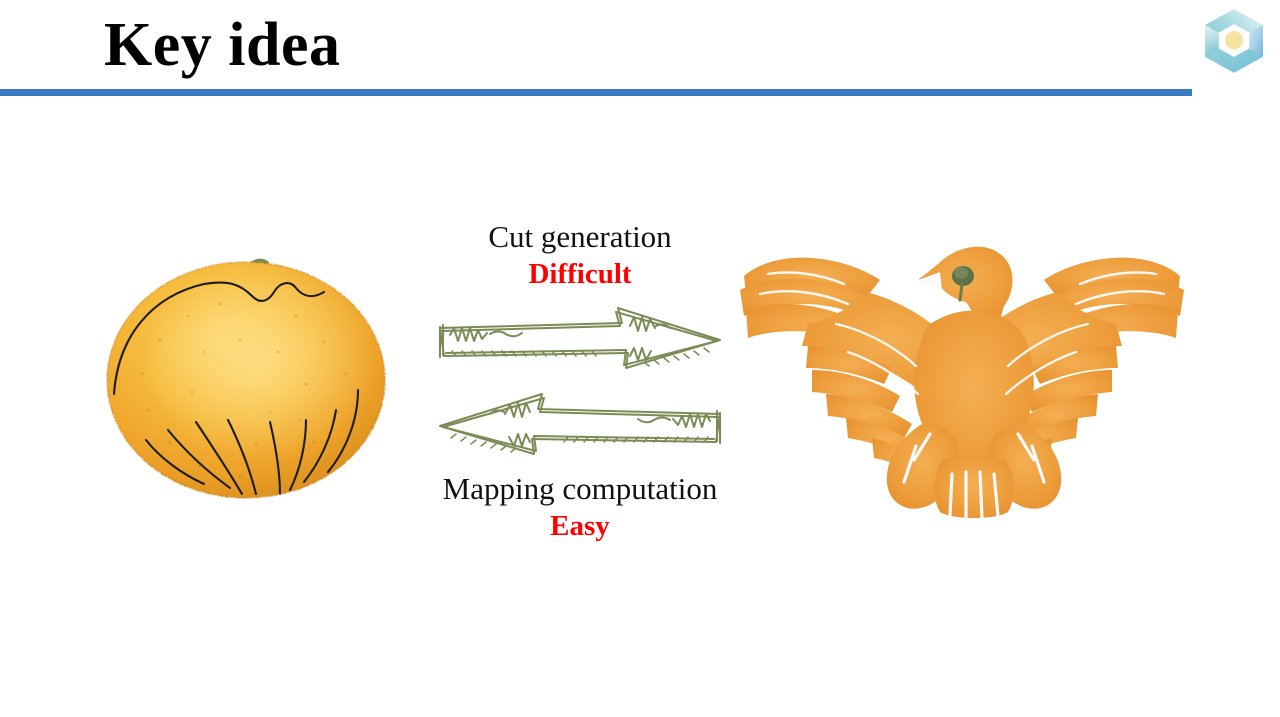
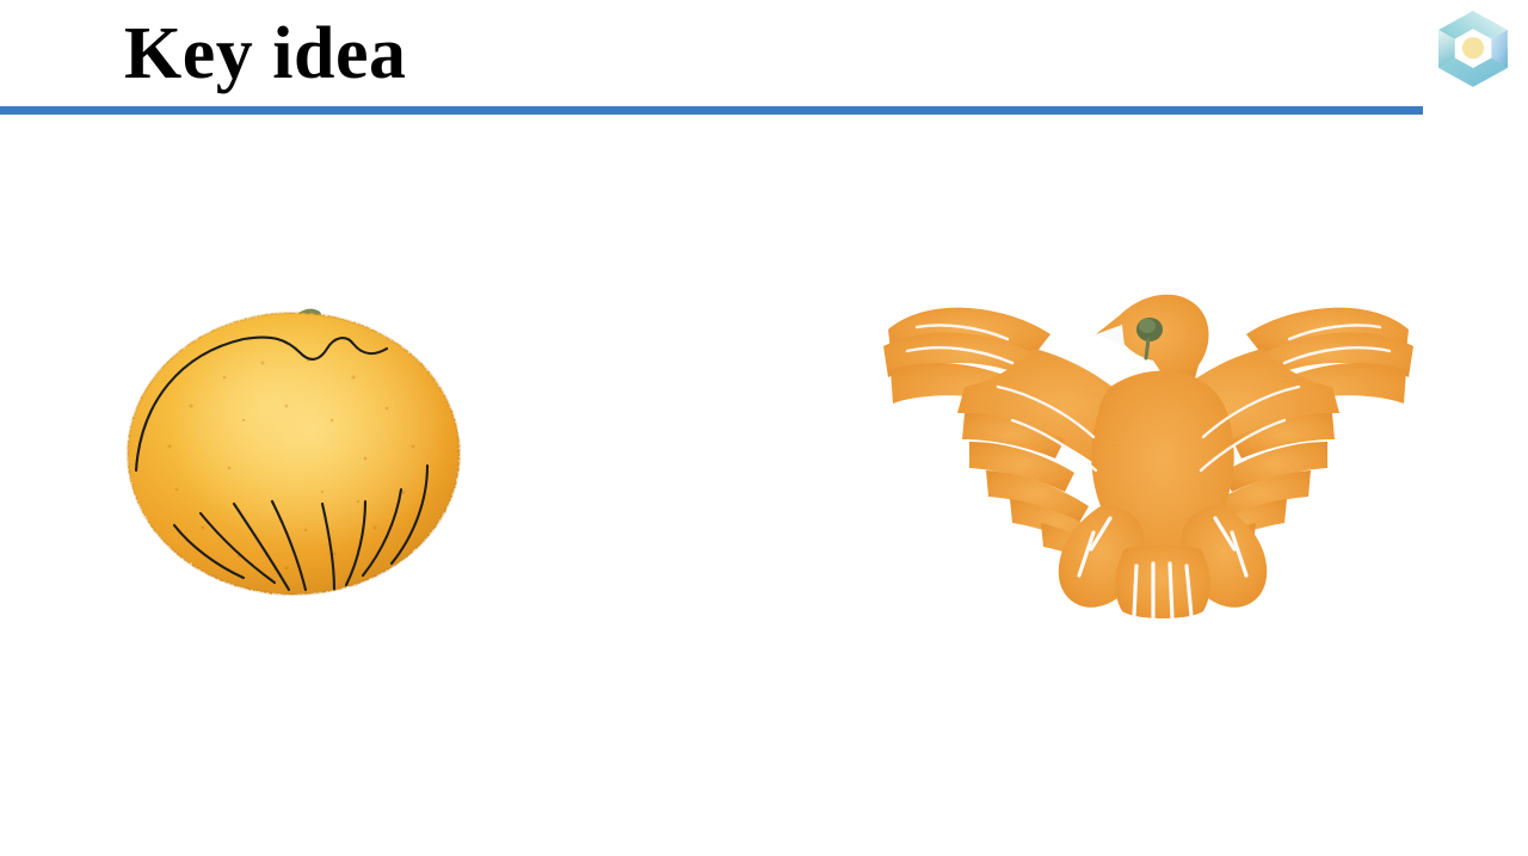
  Key idea
- Cut generation
- Difficult
- Mapping computation
- Easy
